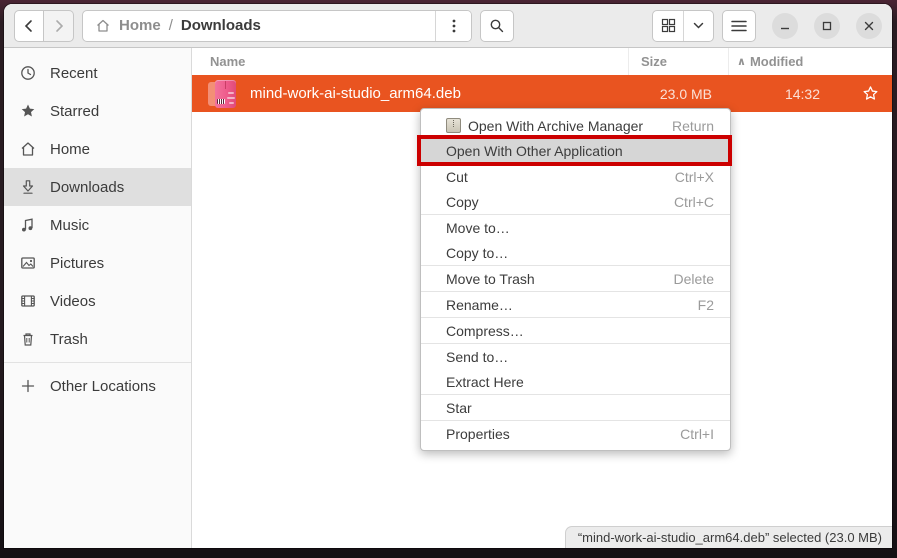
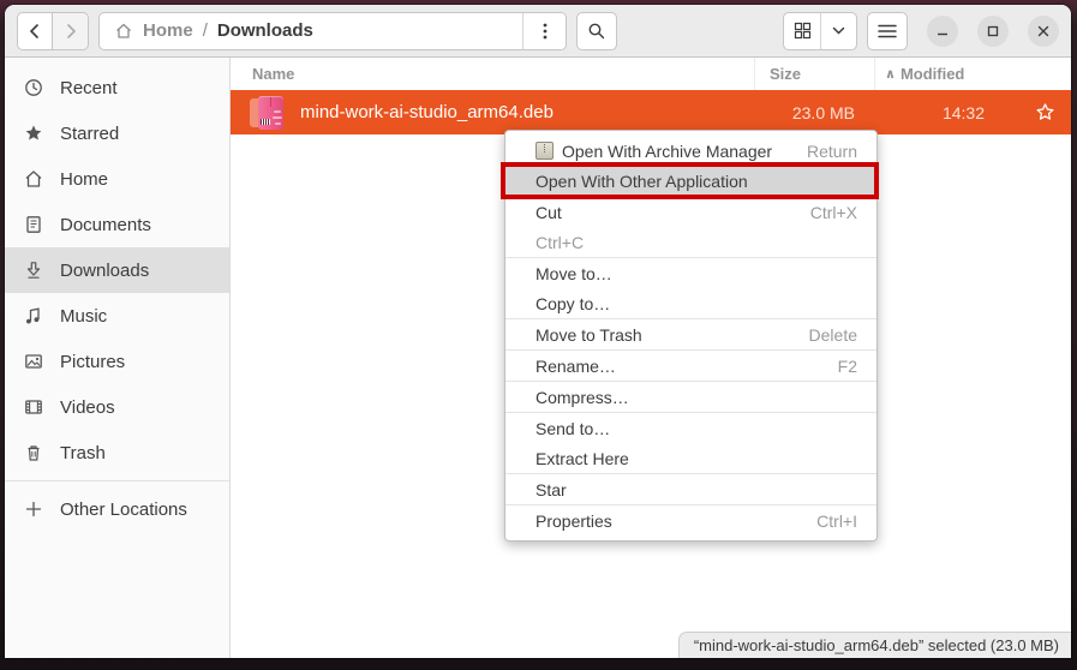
  Home
  /
  Downloads
  Recent
  Starred
  Home
+ Documents
  Downloads
  Music
  Pictures
  Videos
  Trash
  Other Locations
  Name
  Size
  ∧
  Modified
  mind-work-ai-studio_arm64.deb
  23.0 MB
  14:32
  Open With Archive Manager
  Return
  Open With Other Application
  Cut
  Ctrl+X
- Copy
  Ctrl+C
  Move to…
  Copy to…
  Move to Trash
  Delete
  Rename…
  F2
  Compress…
  Send to…
  Extract Here
  Star
  Properties
  Ctrl+I
  “mind-work-ai-studio_arm64.deb” selected (23.0 MB)
